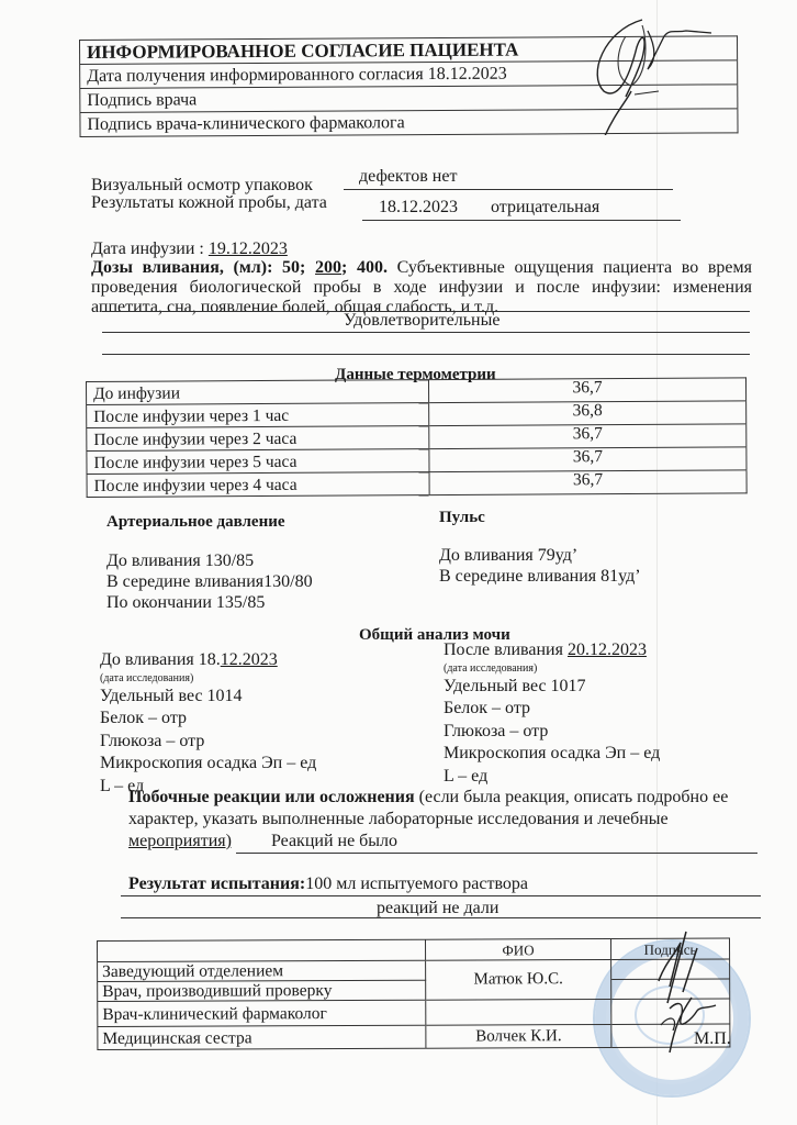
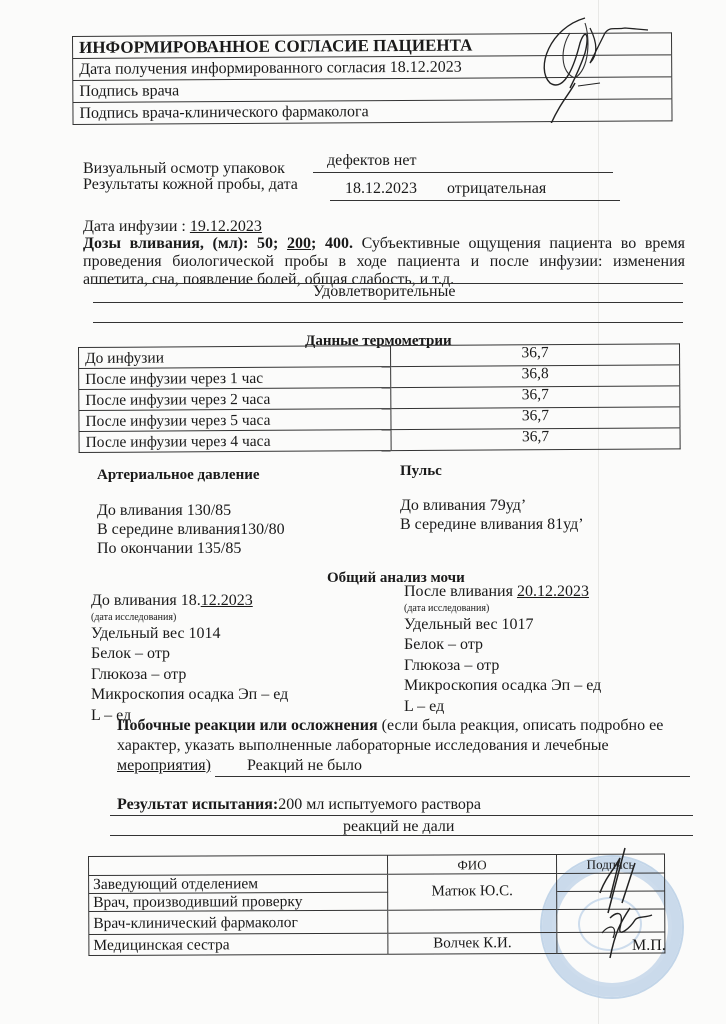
  ИНФОРМИРОВАННОЕ СОГЛАСИЕ ПАЦИЕНТА
  Дата получения информированного согласия 18.12.2023
  Подпись врача
  Подпись врача-клинического фармаколога
  Визуальный осмотр упаковок
  дефектов нет
  Результаты кожной пробы, дата
  18.12.2023
  отрицательная
  Дата инфузии : 19.12.2023
- Дозы вливания, (мл): 50; 200; 400. Субъективные ощущения пациента во время проведения биологической пробы в ходе инфузии и после инфузии: изменения аппетита, сна, появление болей, общая слабость, и т.д.
+ Дозы вливания, (мл): 50; 200; 400. Субъективные ощущения пациента во время проведения биологической пробы в ходе пациента и после инфузии: изменения аппетита, сна, появление болей, общая слабость, и т.д.
  Удовлетворительные
  Данные термометрии
  До инфузии	36,7
  После инфузии через 1 час	36,8
  После инфузии через 2 часа	36,7
  После инфузии через 5 часа	36,7
  После инфузии через 4 часа	36,7
  Артериальное давление
  До вливания 130/85
  В середине вливания130/80
  По окончании 135/85
  Пульс
  До вливания 79уд’
  В середине вливания 81уд’
  Общий анализ мочи
  До вливания 18.12.2023
  (дата исследования)
  Удельный вес 1014
  Белок – отр
  Глюкоза – отр
  Микроскопия осадка Эп – ед
  L – ед
  После вливания 20.12.2023
  (дата исследования)
  Удельный вес 1017
  Белок – отр
  Глюкоза – отр
  Микроскопия осадка Эп – ед
  L – ед
  Побочные реакции или осложнения (если была реакция, описать подробно ее характер, указать выполненные лабораторные исследования и лечебные мероприятия) Реакций не было
- Результат испытания:100 мл испытуемого раствора
+ Результат испытания:200 мл испытуемого раствора
  реакций не дали
  	ФИО	Подпсь
  Заведующий отделением	Матюк Ю.С.
  Врач, производивший проверку
  Врач-клинический фармаколог
  Медицинская сестра	Волчек К.И.
  М.П.
